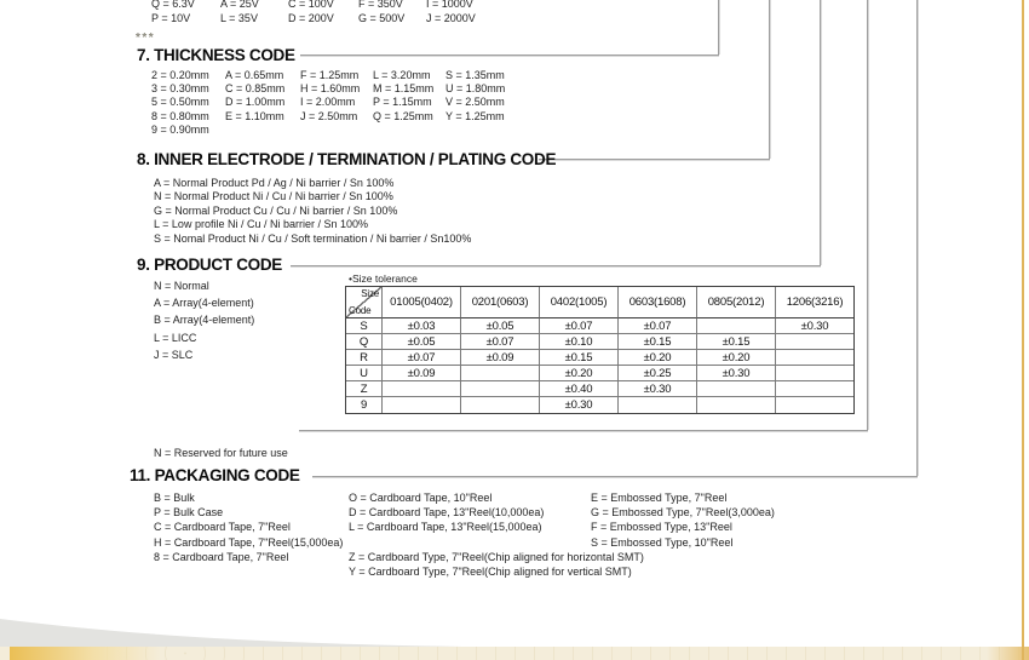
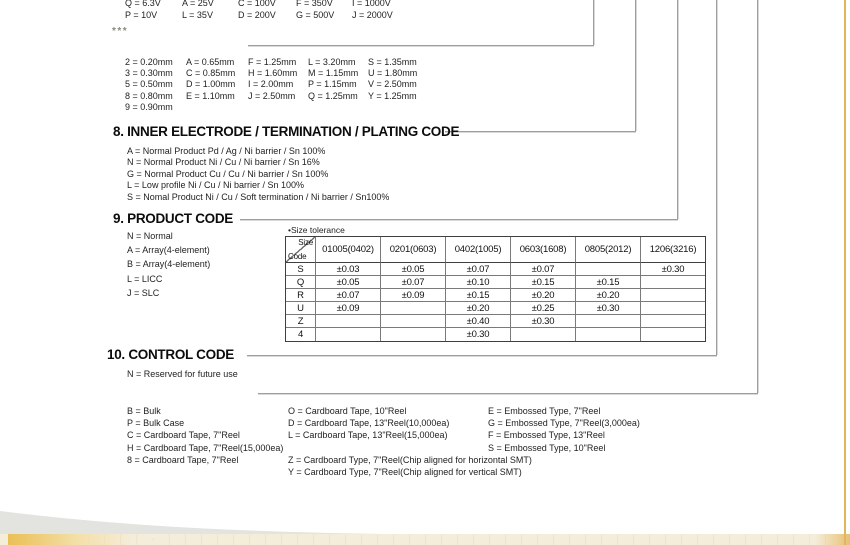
  Q = 6.3V
  A = 25V
  C = 100V
  F = 350V
  I = 1000V
  P = 10V
  L = 35V
  D = 200V
  G = 500V
  J = 2000V
  ***
- 7. THICKNESS CODE
  2 = 0.20mm
  A = 0.65mm
  F = 1.25mm
  L = 3.20mm
  S = 1.35mm
  3 = 0.30mm
  C = 0.85mm
  H = 1.60mm
  M = 1.15mm
  U = 1.80mm
  5 = 0.50mm
  D = 1.00mm
  I = 2.00mm
  P = 1.15mm
  V = 2.50mm
  8 = 0.80mm
  E = 1.10mm
  J = 2.50mm
  Q = 1.25mm
  Y = 1.25mm
  9 = 0.90mm
  8. INNER ELECTRODE / TERMINATION / PLATING CODE
  A = Normal Product Pd / Ag / Ni barrier / Sn 100%
- N = Normal Product Ni / Cu / Ni barrier / Sn 100%
+ N = Normal Product Ni / Cu / Ni barrier / Sn 16%
  G = Normal Product Cu / Cu / Ni barrier / Sn 100%
  L = Low profile Ni / Cu / Ni barrier / Sn 100%
  S = Nomal Product Ni / Cu / Soft termination / Ni barrier / Sn100%
  9. PRODUCT CODE
  N = Normal
  A = Array(4-element)
  B = Array(4-element)
  L = LICC
  J = SLC
  •Size tolerance
  Size
  Code
  01005(0402)
  0201(0603)
  0402(1005)
  0603(1608)
  0805(2012)
  1206(3216)
  S
  ±0.03
  ±0.05
  ±0.07
  ±0.07
  ±0.30
  Q
  ±0.05
  ±0.07
  ±0.10
  ±0.15
  ±0.15
  R
  ±0.07
  ±0.09
  ±0.15
  ±0.20
  ±0.20
  U
  ±0.09
  ±0.20
  ±0.25
  ±0.30
  Z
  ±0.40
  ±0.30
- 9
+ 4
  ±0.30
+ 10. CONTROL CODE
  N = Reserved for future use
- 11. PACKAGING CODE
  B = Bulk
  P = Bulk Case
  C = Cardboard Tape, 7"Reel
  H = Cardboard Tape, 7"Reel(15,000ea)
  8 = Cardboard Tape, 7"Reel
  O = Cardboard Tape, 10"Reel
  D = Cardboard Tape, 13"Reel(10,000ea)
  L = Cardboard Tape, 13"Reel(15,000ea)
  Z = Cardboard Type, 7"Reel(Chip aligned for horizontal SMT)
  Y = Cardboard Type, 7"Reel(Chip aligned for vertical SMT)
  E = Embossed Type, 7"Reel
  G = Embossed Type, 7"Reel(3,000ea)
  F = Embossed Type, 13"Reel
  S = Embossed Type, 10"Reel
